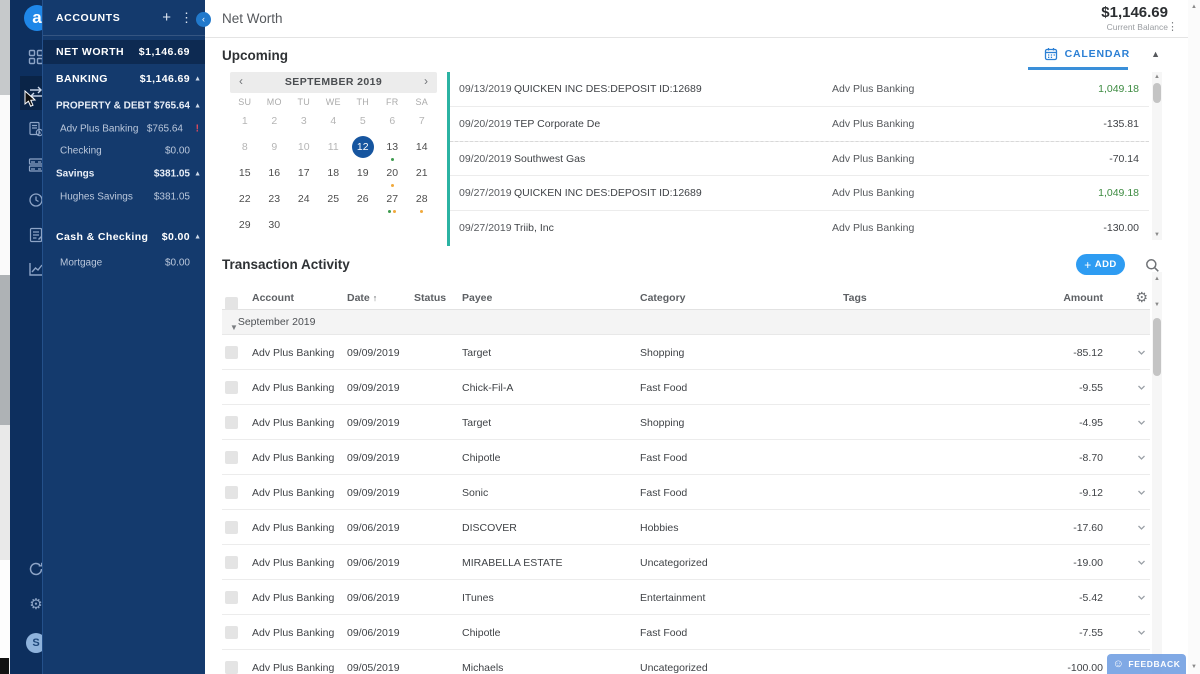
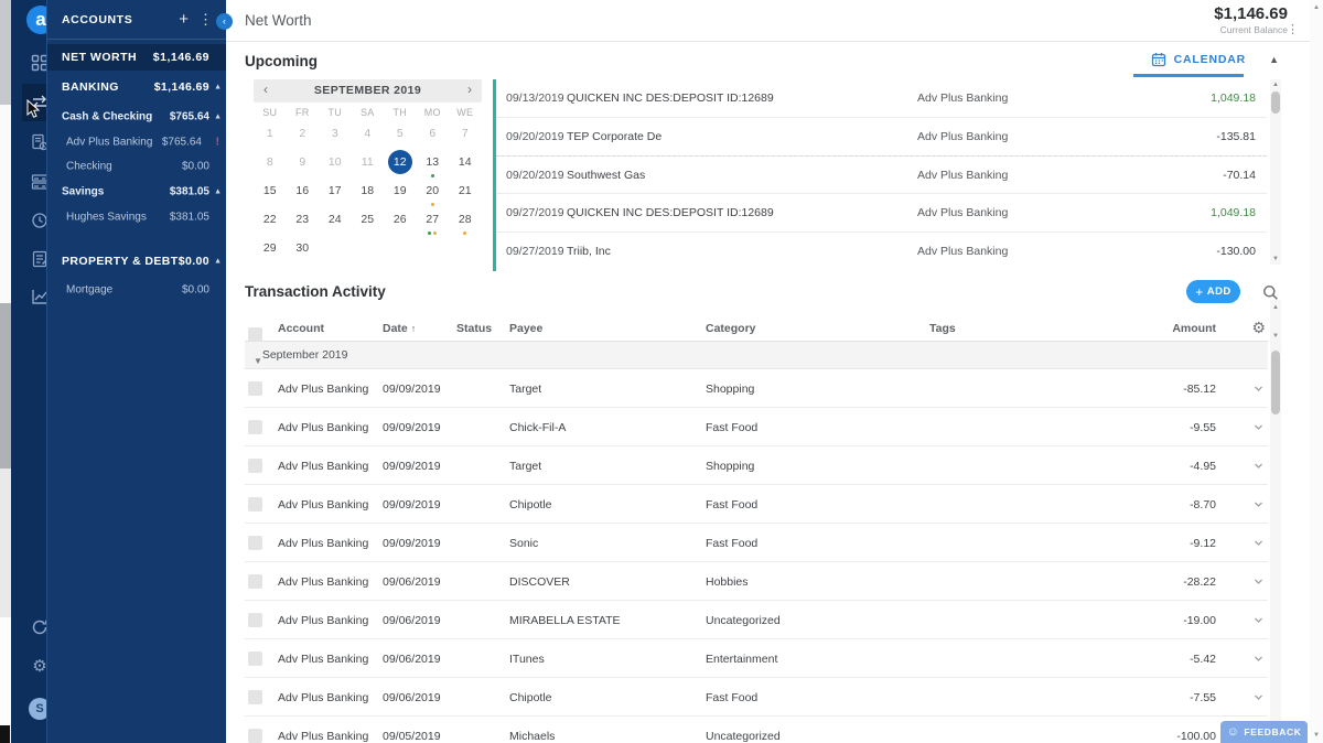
  a
  ⚙
  S
  ACCOUNTS
  +
  ⋮
  NET WORTH
  $1,146.69
  BANKING
  $1,146.69
- PROPERTY & DEBT
+ Cash & Checking
  $765.64
  Adv Plus Banking
  $765.64
  !
  Checking
  $0.00
  Savings
  $381.05
  Hughes Savings
  $381.05
- Cash & Checking
+ PROPERTY & DEBT
  $0.00
  Mortgage
  $0.00
  ‹
  Net Worth
  $1,146.69
  Current Balance
  ⋮
  Upcoming
  CALENDAR
  ▲
  ‹
  SEPTEMBER 2019
  ›
  SU
- MO
+ FR
  TU
- WE
+ SA
  TH
- FR
+ MO
- SA
+ WE
  1
  2
  3
  4
  5
  6
  7
  8
  9
  10
  11
  12
  13
  14
  15
  16
  17
  18
  19
  20
  21
  22
  23
  24
  25
  26
  27
  28
  29
  30
  09/13/2019
  QUICKEN INC DES:DEPOSIT ID:12689
  Adv Plus Banking
  1,049.18
  09/20/2019
  TEP Corporate De
  Adv Plus Banking
  -135.81
  09/20/2019
  Southwest Gas
  Adv Plus Banking
  -70.14
  09/27/2019
  QUICKEN INC DES:DEPOSIT ID:12689
  Adv Plus Banking
  1,049.18
  09/27/2019
  Triib, Inc
  Adv Plus Banking
  -130.00
  Transaction Activity
  +
  ADD
  Account
  Date ↑
  Status
  Payee
  Category
  Tags
  Amount
  ⚙
  ▼
  September 2019
  Adv Plus Banking
  09/09/2019
  Target
  Shopping
  -85.12
  Adv Plus Banking
  09/09/2019
  Chick-Fil-A
  Fast Food
  -9.55
  Adv Plus Banking
  09/09/2019
  Target
  Shopping
  -4.95
  Adv Plus Banking
  09/09/2019
  Chipotle
  Fast Food
  -8.70
  Adv Plus Banking
  09/09/2019
  Sonic
  Fast Food
  -9.12
  Adv Plus Banking
  09/06/2019
  DISCOVER
  Hobbies
- -17.60
+ -28.22
  Adv Plus Banking
  09/06/2019
  MIRABELLA ESTATE
  Uncategorized
  -19.00
  Adv Plus Banking
  09/06/2019
  ITunes
  Entertainment
  -5.42
  Adv Plus Banking
  09/06/2019
  Chipotle
  Fast Food
  -7.55
  Adv Plus Banking
  09/05/2019
  Michaels
  Uncategorized
  -100.00
  ☺
  FEEDBACK
